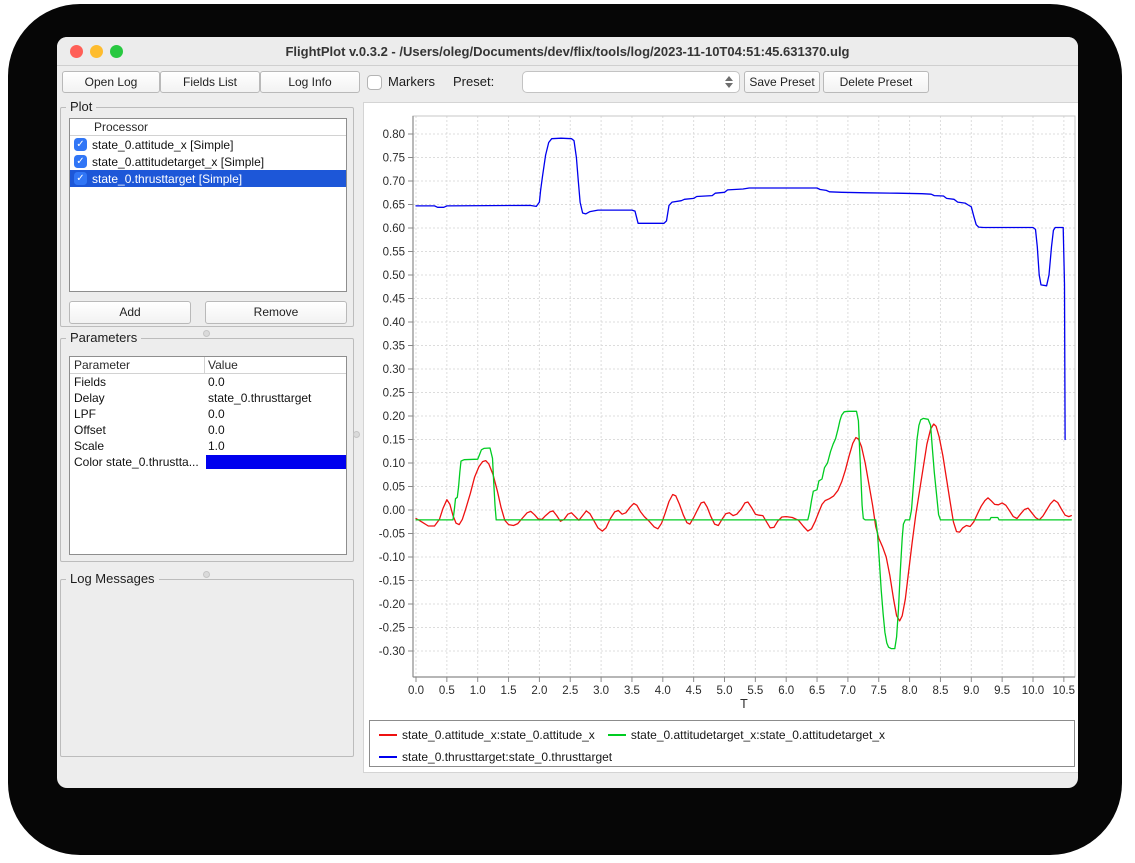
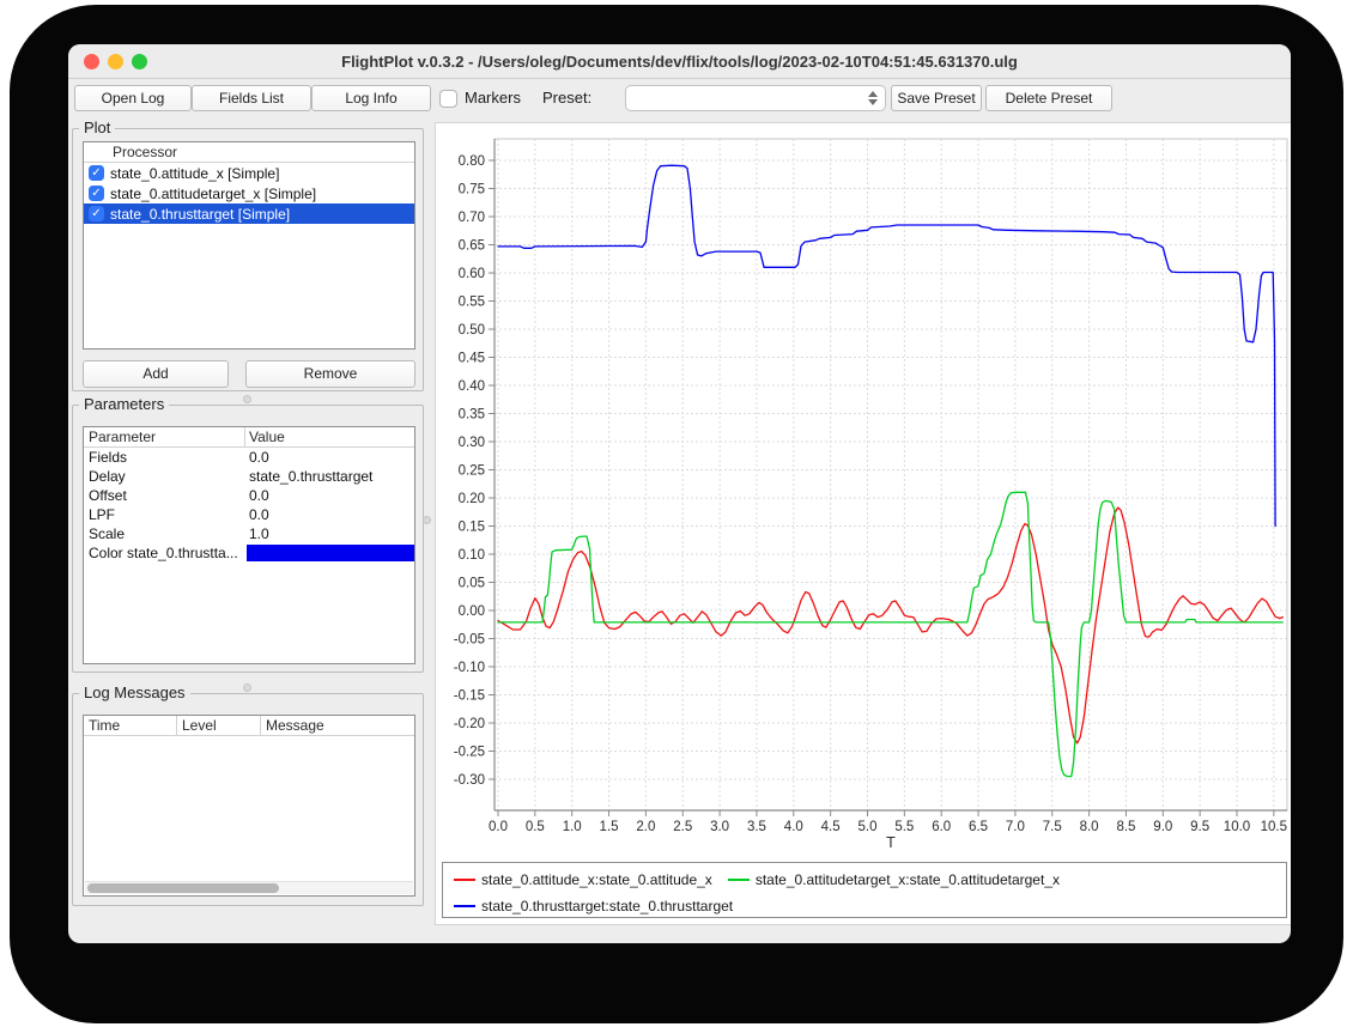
- FlightPlot v.0.3.2 - /Users/oleg/Documents/dev/flix/tools/log/2023-11-10T04:51:45.631370.ulg
+ FlightPlot v.0.3.2 - /Users/oleg/Documents/dev/flix/tools/log/2023-02-10T04:51:45.631370.ulg
  Open Log
  Fields List
  Log Info
  Markers
  Preset:
  Save Preset
  Delete Preset
  Plot
  Processor
  ✓
  state_0.attitude_x [Simple]
  ✓
  state_0.attitudetarget_x [Simple]
  ✓
  state_0.thrusttarget [Simple]
  Add
  Remove
  Parameters
  Parameter
  Value
  Fields
  0.0
  Delay
  state_0.thrusttarget
- LPF
+ Offset
  0.0
- Offset
+ LPF
  0.0
  Scale
  1.0
  Color state_0.thrustta...
  Log Messages
+ Time
+ Level
+ Message
  -0.30
  -0.25
  -0.20
  -0.15
  -0.10
  -0.05
  0.00
  0.05
  0.10
  0.15
  0.20
  0.25
  0.30
  0.35
  0.40
  0.45
  0.50
  0.55
  0.60
  0.65
  0.70
  0.75
  0.80
  0.0
  0.5
  1.0
  1.5
  2.0
  2.5
  3.0
  3.5
  4.0
  4.5
  5.0
  5.5
  6.0
  6.5
  7.0
  7.5
  8.0
  8.5
  9.0
  9.5
  10.0
  10.5
  T
  state_0.attitude_x:state_0.attitude_x
  state_0.attitudetarget_x:state_0.attitudetarget_x
  state_0.thrusttarget:state_0.thrusttarget
